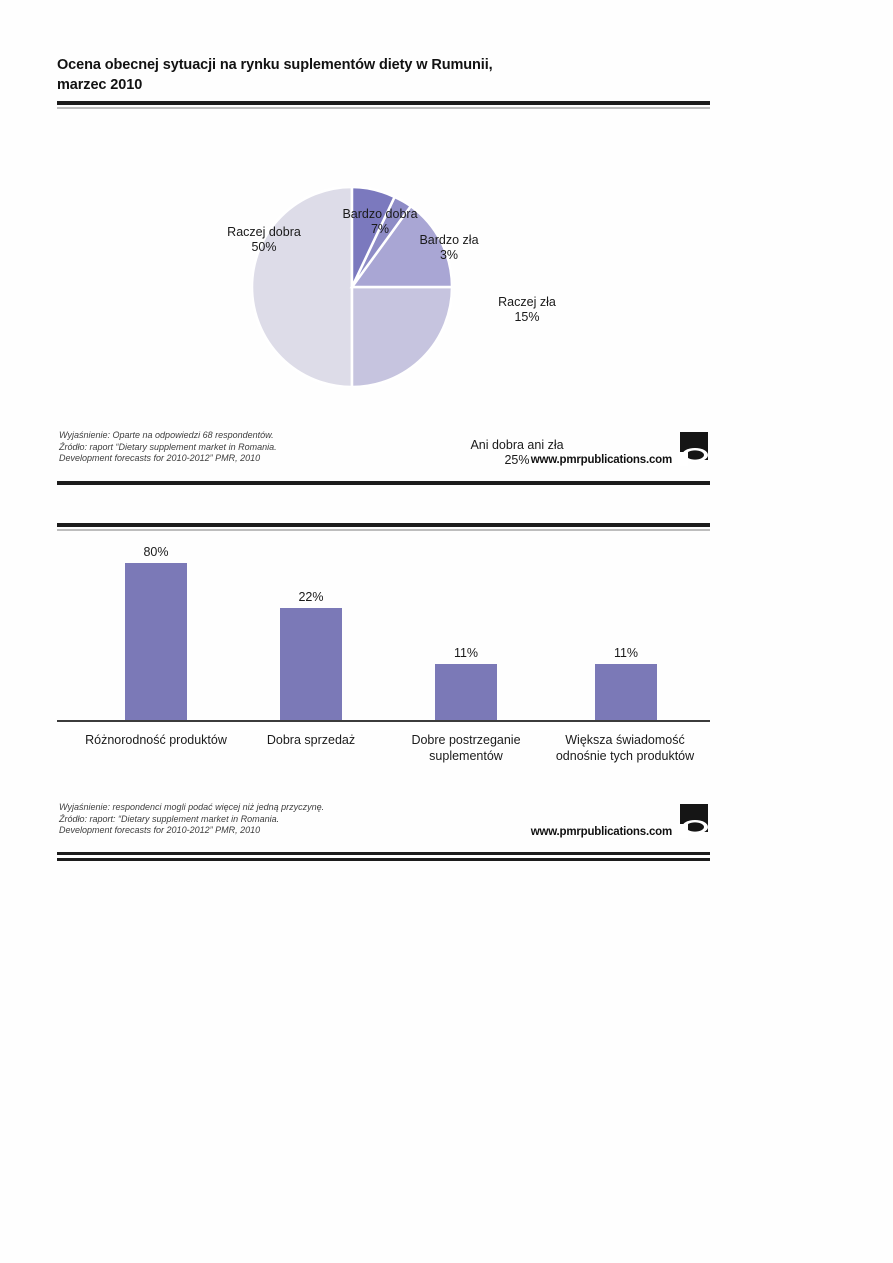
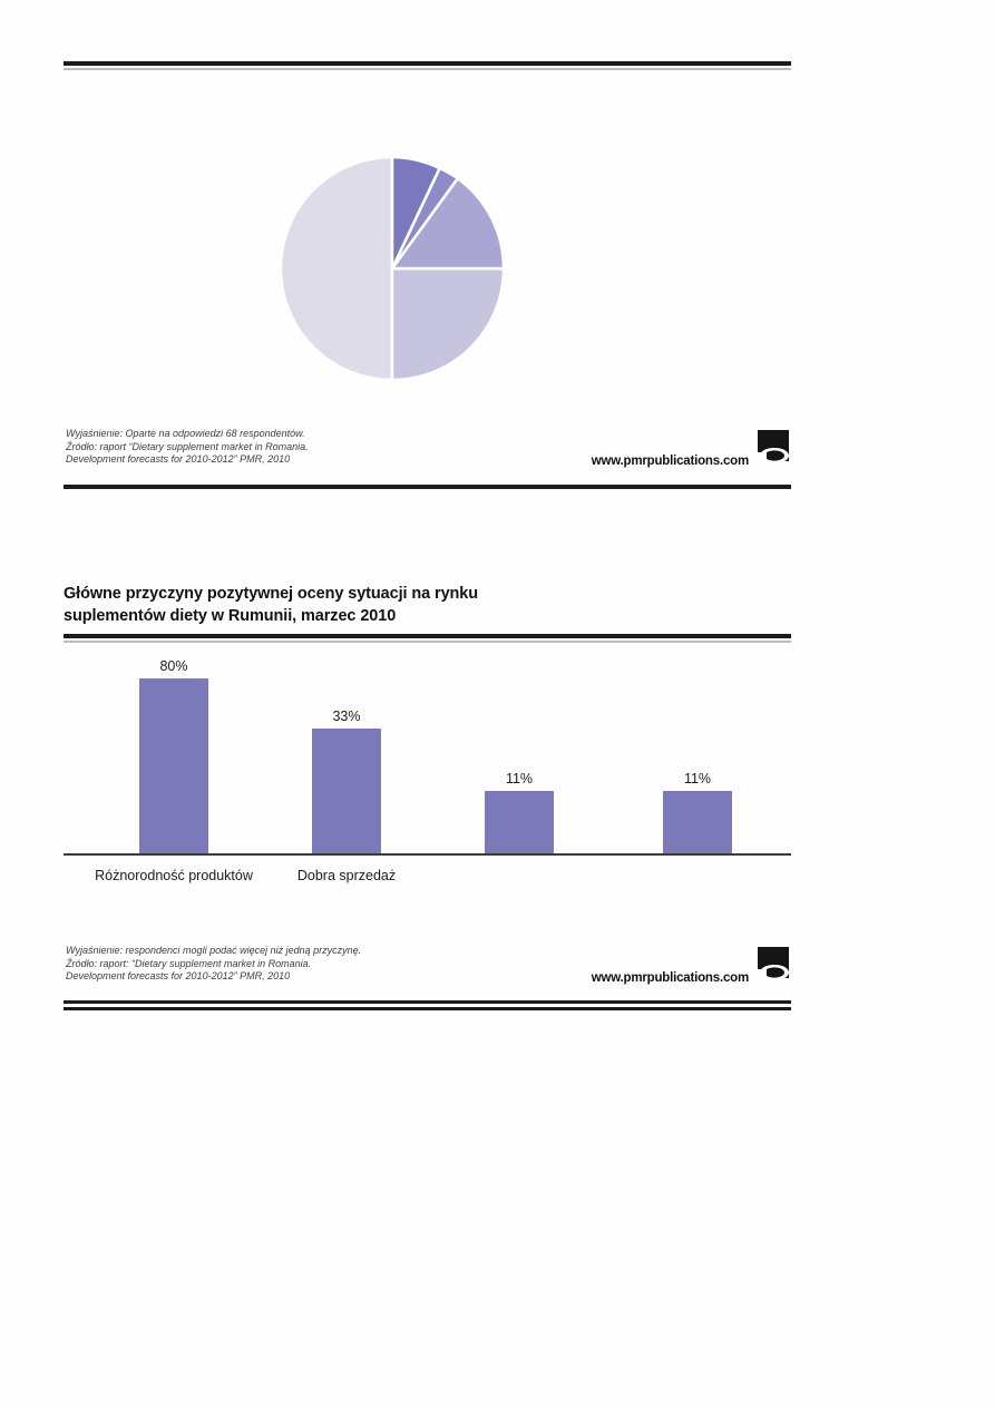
- Ocena obecnej sytuacji na rynku suplementów diety w Rumunii,
- marzec 2010
- Bardzo dobra
- 7%
- Raczej dobra
- 50%
- Bardzo zła
- 3%
- Raczej zła
- 15%
- Ani dobra ani zła
- 25%
  Wyjaśnienie: Oparte na odpowiedzi 68 respondentów.
  Źródło: raport “Dietary supplement market in Romania.
  Development forecasts for 2010-2012” PMR, 2010
  www.pmrpublications.com
+ Główne przyczyny pozytywnej oceny sytuacji na rynku
+ suplementów diety w Rumunii, marzec 2010
  80%
- 22%
+ 33%
  11%
  11%
  Różnorodność produktów
  Dobra sprzedaż
- Dobre postrzeganie
- suplementów
- Większa świadomość
- odnośnie tych produktów
  Wyjaśnienie: respondenci mogli podać więcej niż jedną przyczynę.
  Źródło: raport: “Dietary supplement market in Romania.
  Development forecasts for 2010-2012” PMR, 2010
  www.pmrpublications.com
